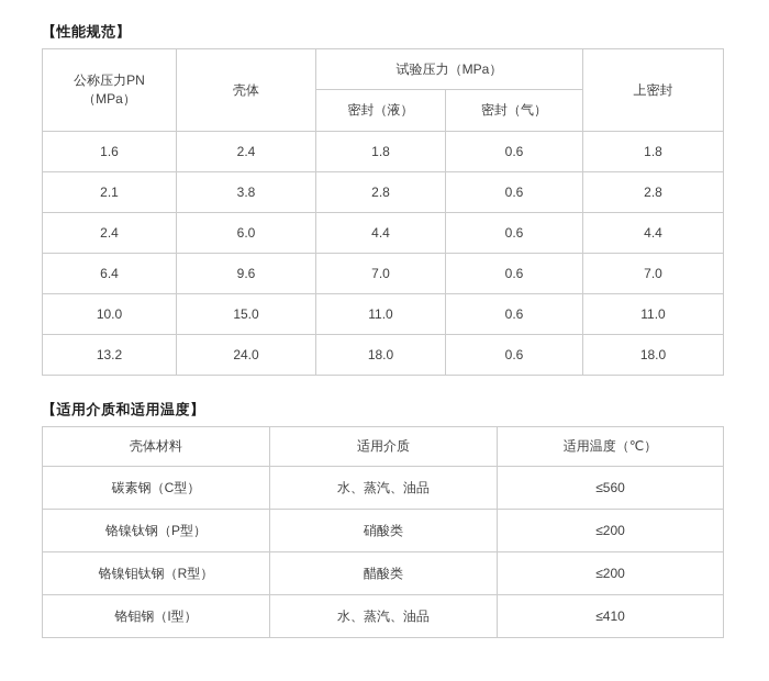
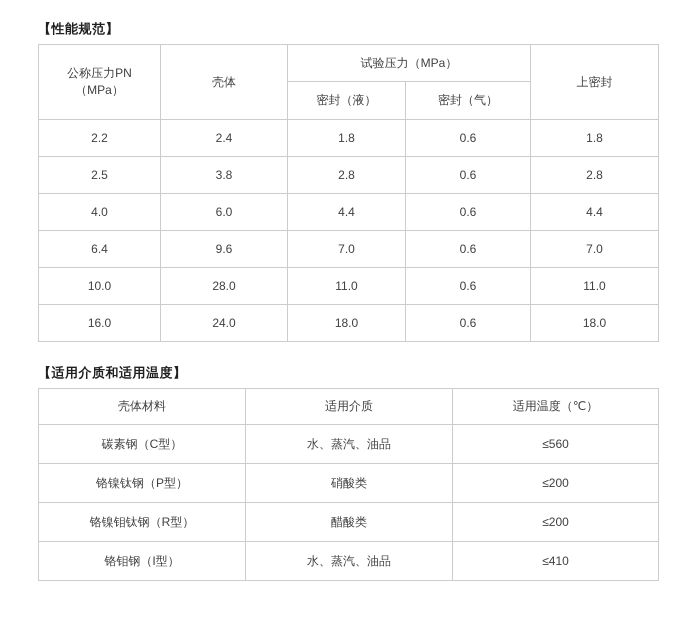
  【性能规范】
  公称压力PN （MPa）	壳体	试验压力（MPa）	上密封
  密封（液）	密封（气）
- 1.6	2.4	1.8	0.6	1.8
+ 2.2	2.4	1.8	0.6	1.8
- 2.1	3.8	2.8	0.6	2.8
+ 2.5	3.8	2.8	0.6	2.8
- 2.4	6.0	4.4	0.6	4.4
+ 4.0	6.0	4.4	0.6	4.4
  6.4	9.6	7.0	0.6	7.0
- 10.0	15.0	11.0	0.6	11.0
+ 10.0	28.0	11.0	0.6	11.0
- 13.2	24.0	18.0	0.6	18.0
+ 16.0	24.0	18.0	0.6	18.0
  【适用介质和适用温度】
  壳体材料	适用介质	适用温度（℃）
  碳素钢（C型）	水、蒸汽、油品	≤560
  铬镍钛钢（P型）	硝酸类	≤200
  铬镍钼钛钢（R型）	醋酸类	≤200
  铬钼钢（I型）	水、蒸汽、油品	≤410
